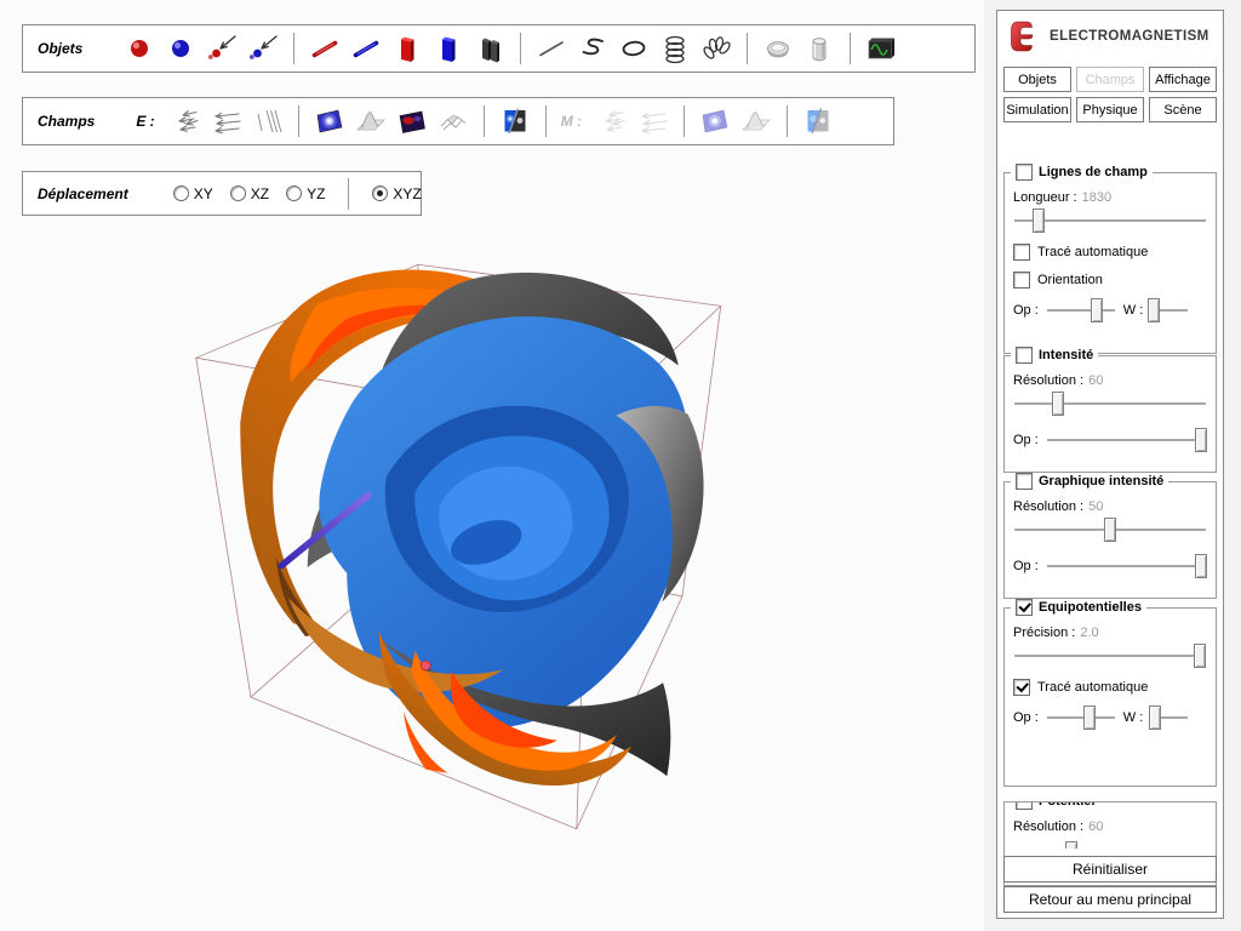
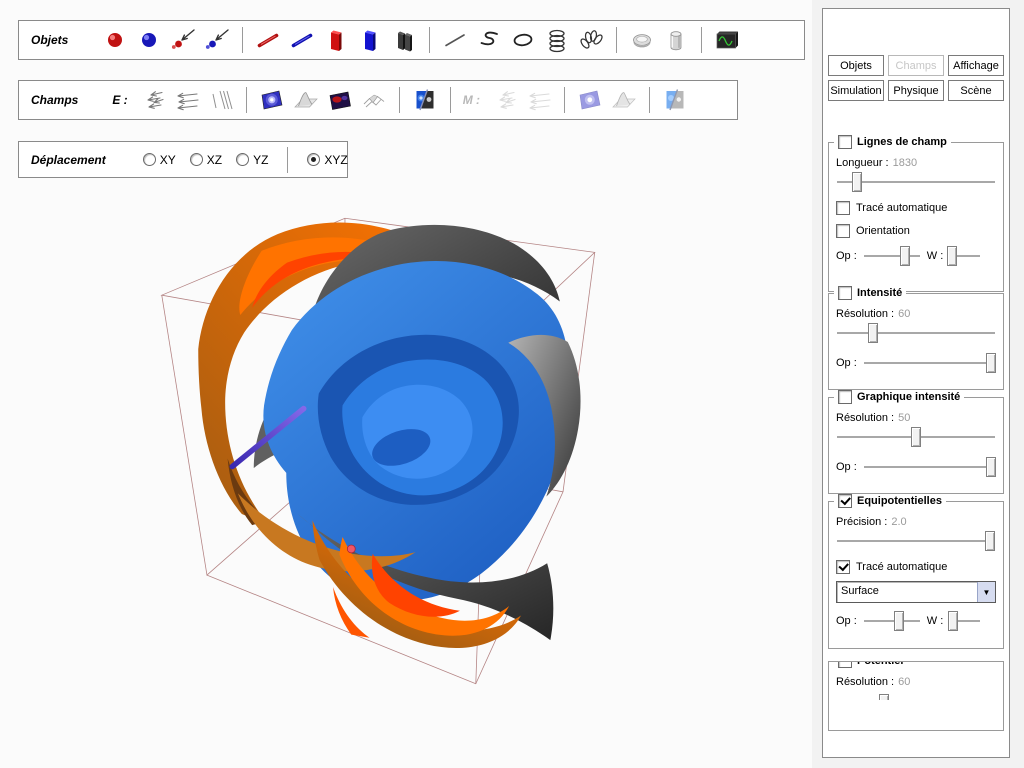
  Objets
  Champs
  E :
  M :
  Déplacement
  XY
  XZ
  YZ
  XYZ
- ELECTROMAGNETISM
  Objets
  Champs
  Affichage
  Simulation
  Physique
  Scène
  Lignes de champ
  Longueur :
  1830
  Tracé automatique
  Orientation
  Op :
  W :
  Intensité
  Résolution :
  60
  Op :
  Graphique intensité
  Résolution :
  50
  Op :
  Equipotentielles
  Précision :
  2.0
  Tracé automatique
+ Surface
+ ▼
  Op :
  W :
  Résolution :
  60
- Réinitialiser
- Retour au menu principal
